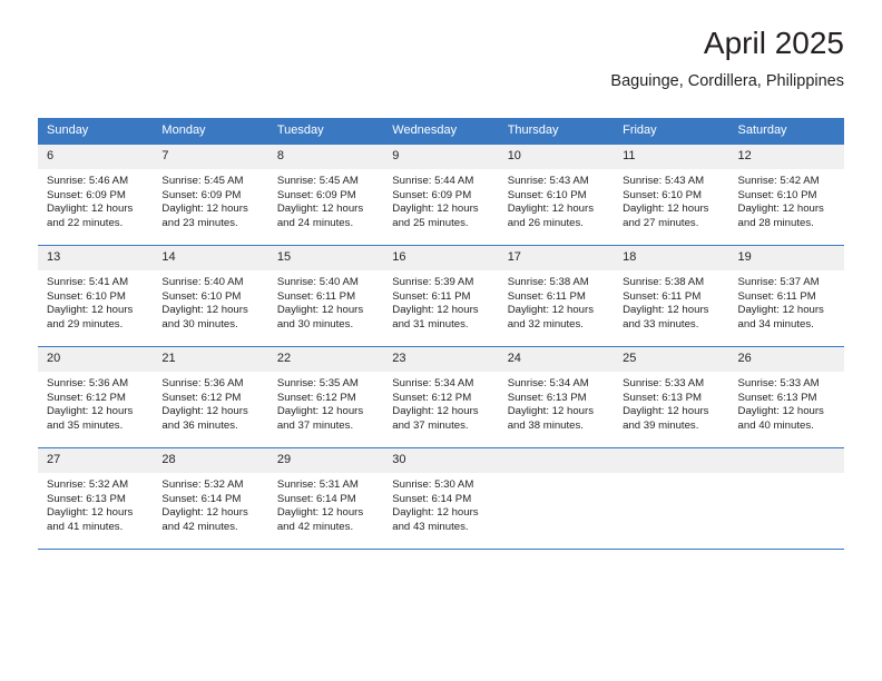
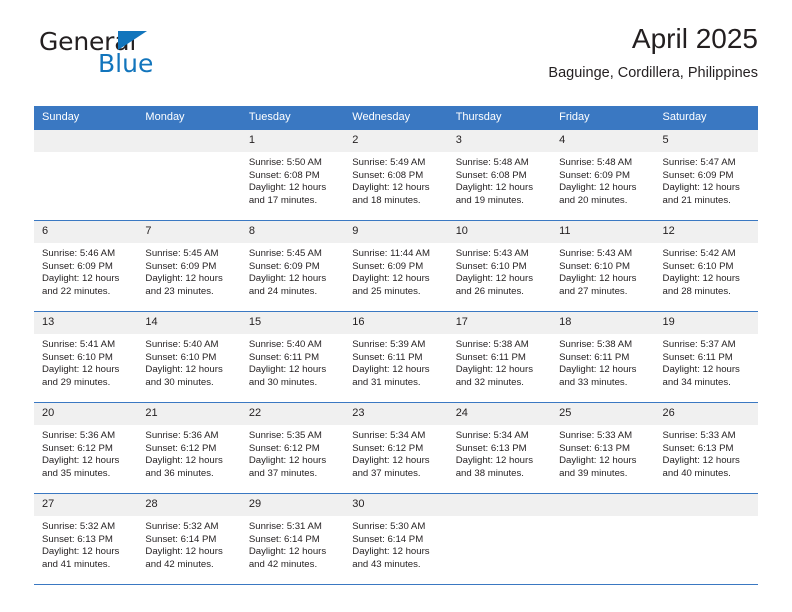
+ General
+ Blue
  April 2025
  Baguinge, Cordillera, Philippines
  Sunday	Monday	Tuesday	Wednesday	Thursday	Friday	Saturday
+ 		1Sunrise: 5:50 AMSunset: 6:08 PMDaylight: 12 hoursand 17 minutes.	2Sunrise: 5:49 AMSunset: 6:08 PMDaylight: 12 hoursand 18 minutes.	3Sunrise: 5:48 AMSunset: 6:08 PMDaylight: 12 hoursand 19 minutes.	4Sunrise: 5:48 AMSunset: 6:09 PMDaylight: 12 hoursand 20 minutes.	5Sunrise: 5:47 AMSunset: 6:09 PMDaylight: 12 hoursand 21 minutes.
- 6Sunrise: 5:46 AMSunset: 6:09 PMDaylight: 12 hoursand 22 minutes.	7Sunrise: 5:45 AMSunset: 6:09 PMDaylight: 12 hoursand 23 minutes.	8Sunrise: 5:45 AMSunset: 6:09 PMDaylight: 12 hoursand 24 minutes.	9Sunrise: 5:44 AMSunset: 6:09 PMDaylight: 12 hoursand 25 minutes.	10Sunrise: 5:43 AMSunset: 6:10 PMDaylight: 12 hoursand 26 minutes.	11Sunrise: 5:43 AMSunset: 6:10 PMDaylight: 12 hoursand 27 minutes.	12Sunrise: 5:42 AMSunset: 6:10 PMDaylight: 12 hoursand 28 minutes.
+ 6Sunrise: 5:46 AMSunset: 6:09 PMDaylight: 12 hoursand 22 minutes.	7Sunrise: 5:45 AMSunset: 6:09 PMDaylight: 12 hoursand 23 minutes.	8Sunrise: 5:45 AMSunset: 6:09 PMDaylight: 12 hoursand 24 minutes.	9Sunrise: 11:44 AMSunset: 6:09 PMDaylight: 12 hoursand 25 minutes.	10Sunrise: 5:43 AMSunset: 6:10 PMDaylight: 12 hoursand 26 minutes.	11Sunrise: 5:43 AMSunset: 6:10 PMDaylight: 12 hoursand 27 minutes.	12Sunrise: 5:42 AMSunset: 6:10 PMDaylight: 12 hoursand 28 minutes.
  13Sunrise: 5:41 AMSunset: 6:10 PMDaylight: 12 hoursand 29 minutes.	14Sunrise: 5:40 AMSunset: 6:10 PMDaylight: 12 hoursand 30 minutes.	15Sunrise: 5:40 AMSunset: 6:11 PMDaylight: 12 hoursand 30 minutes.	16Sunrise: 5:39 AMSunset: 6:11 PMDaylight: 12 hoursand 31 minutes.	17Sunrise: 5:38 AMSunset: 6:11 PMDaylight: 12 hoursand 32 minutes.	18Sunrise: 5:38 AMSunset: 6:11 PMDaylight: 12 hoursand 33 minutes.	19Sunrise: 5:37 AMSunset: 6:11 PMDaylight: 12 hoursand 34 minutes.
  20Sunrise: 5:36 AMSunset: 6:12 PMDaylight: 12 hoursand 35 minutes.	21Sunrise: 5:36 AMSunset: 6:12 PMDaylight: 12 hoursand 36 minutes.	22Sunrise: 5:35 AMSunset: 6:12 PMDaylight: 12 hoursand 37 minutes.	23Sunrise: 5:34 AMSunset: 6:12 PMDaylight: 12 hoursand 37 minutes.	24Sunrise: 5:34 AMSunset: 6:13 PMDaylight: 12 hoursand 38 minutes.	25Sunrise: 5:33 AMSunset: 6:13 PMDaylight: 12 hoursand 39 minutes.	26Sunrise: 5:33 AMSunset: 6:13 PMDaylight: 12 hoursand 40 minutes.
  27Sunrise: 5:32 AMSunset: 6:13 PMDaylight: 12 hoursand 41 minutes.	28Sunrise: 5:32 AMSunset: 6:14 PMDaylight: 12 hoursand 42 minutes.	29Sunrise: 5:31 AMSunset: 6:14 PMDaylight: 12 hoursand 42 minutes.	30Sunrise: 5:30 AMSunset: 6:14 PMDaylight: 12 hoursand 43 minutes.
